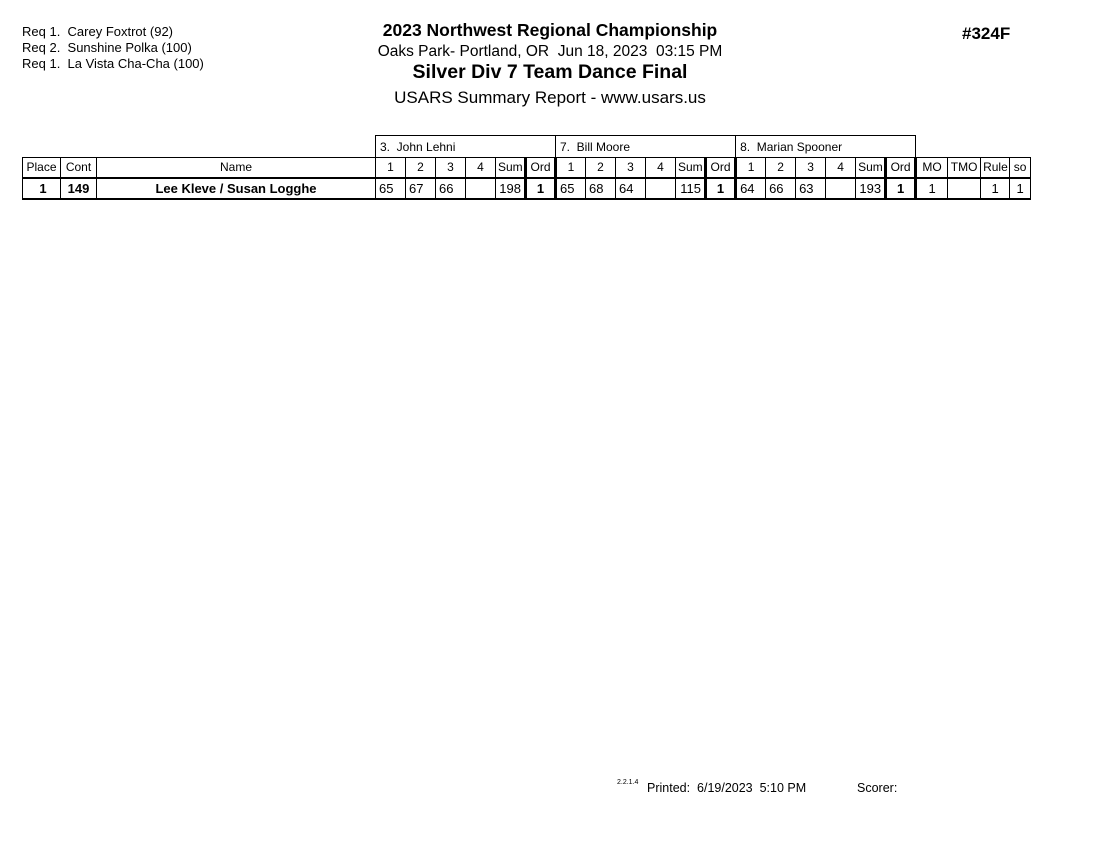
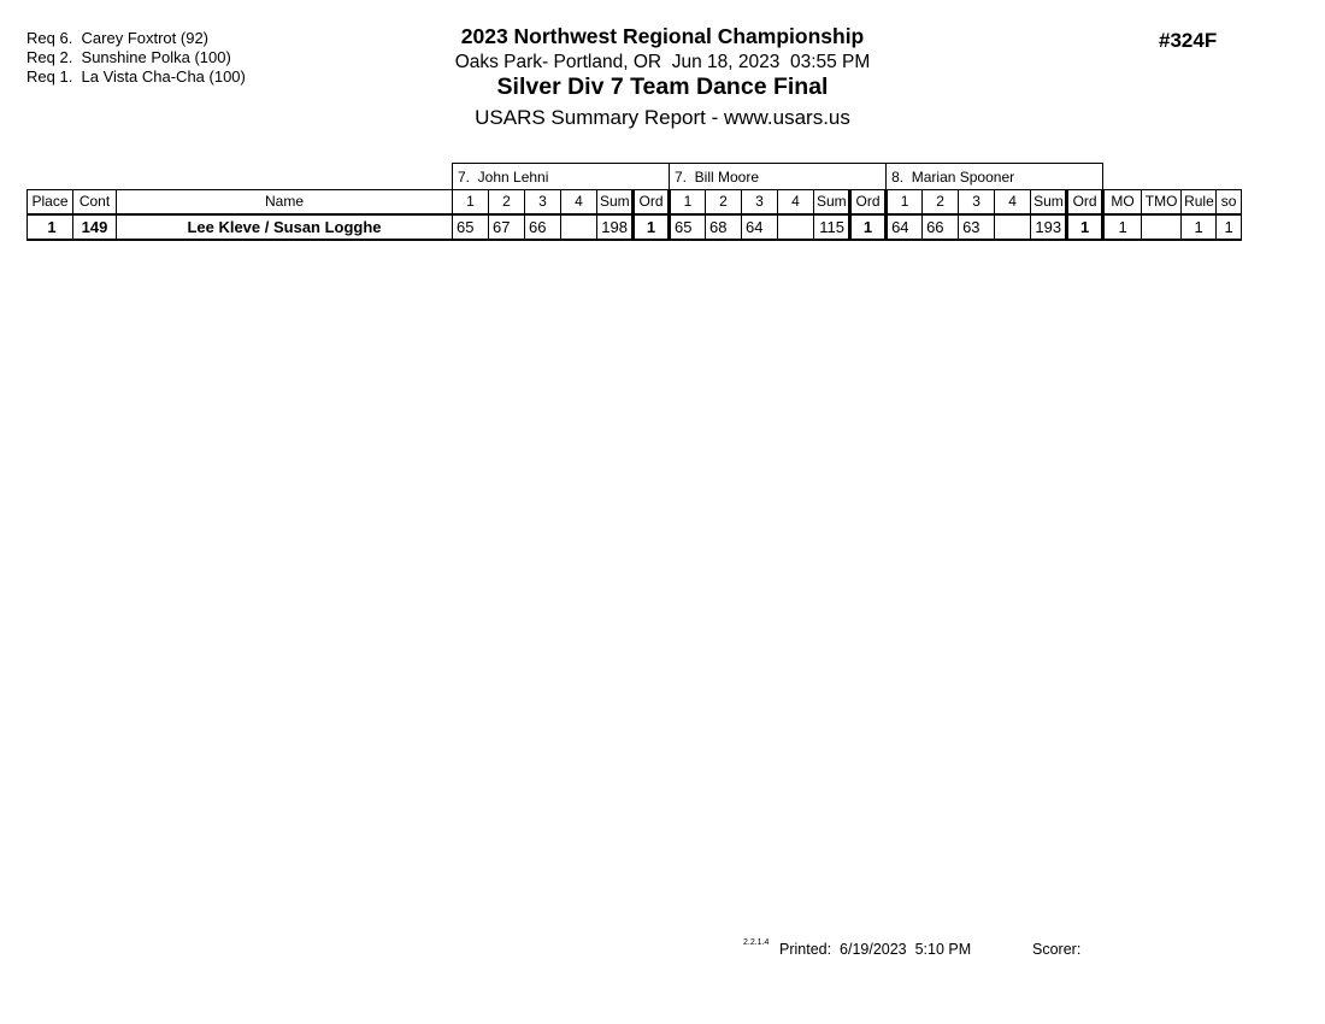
- Req 1. Carey Foxtrot (92)
+ Req 6. Carey Foxtrot (92)
  Req 2. Sunshine Polka (100)
  Req 1. La Vista Cha-Cha (100)
  2023 Northwest Regional Championship
- Oaks Park- Portland, OR Jun 18, 2023 03:15 PM
+ Oaks Park- Portland, OR Jun 18, 2023 03:55 PM
  Silver Div 7 Team Dance Final
  USARS Summary Report - www.usars.us
  #324F
- 	3. John Lehni	7. Bill Moore	8. Marian Spooner
+ 	7. John Lehni	7. Bill Moore	8. Marian Spooner
  Place	Cont	Name	1	2	3	4	Sum	Ord	1	2	3	4	Sum	Ord	1	2	3	4	Sum	Ord	MO	TMO	Rule	so
  1	149	Lee Kleve / Susan Logghe	65	67	66		198	1	65	68	64		115	1	64	66	63		193	1	1		1	1
  Printed: 6/19/2023 5:10 PM
  Scorer:
